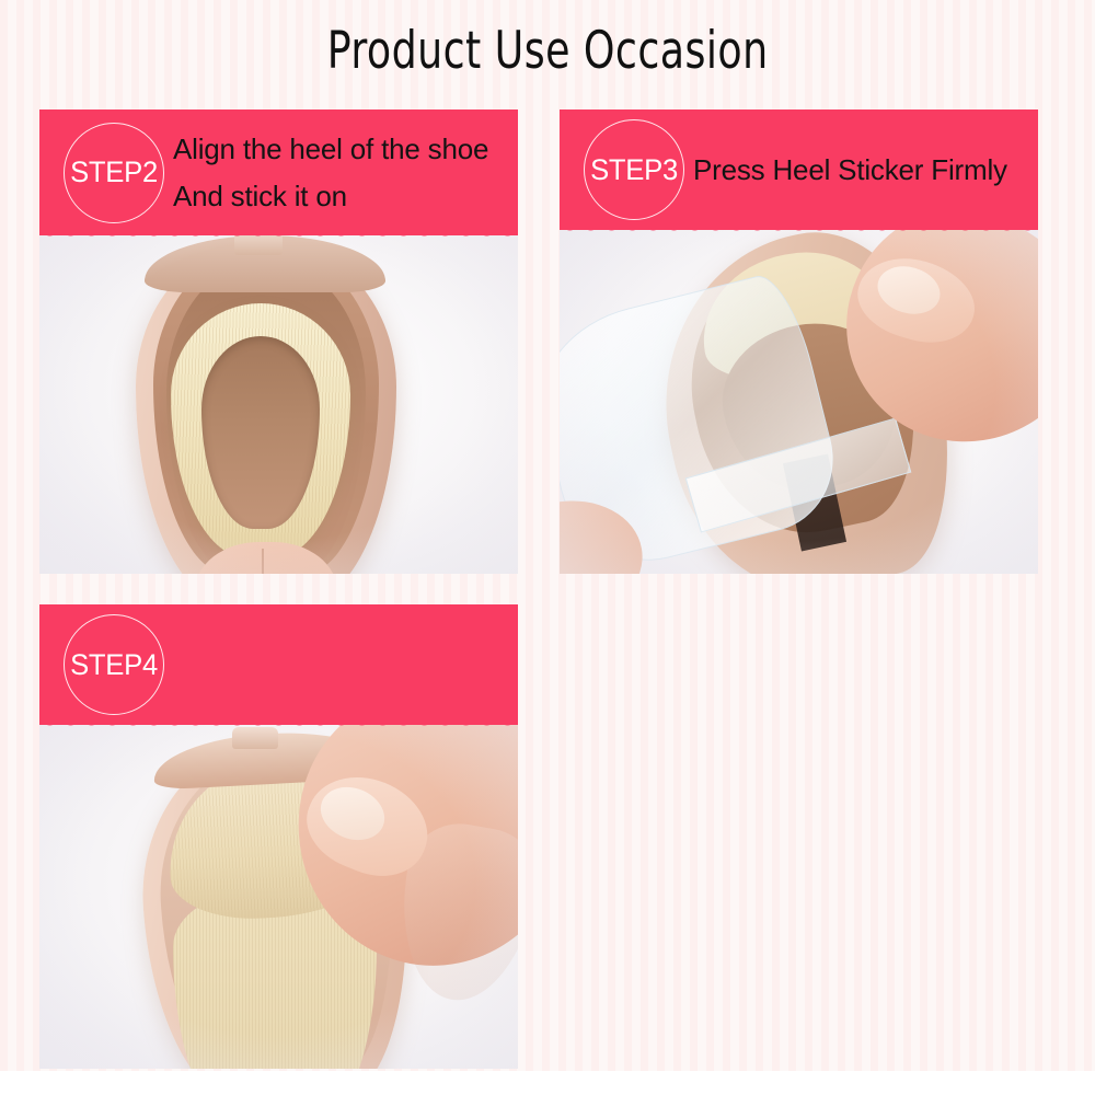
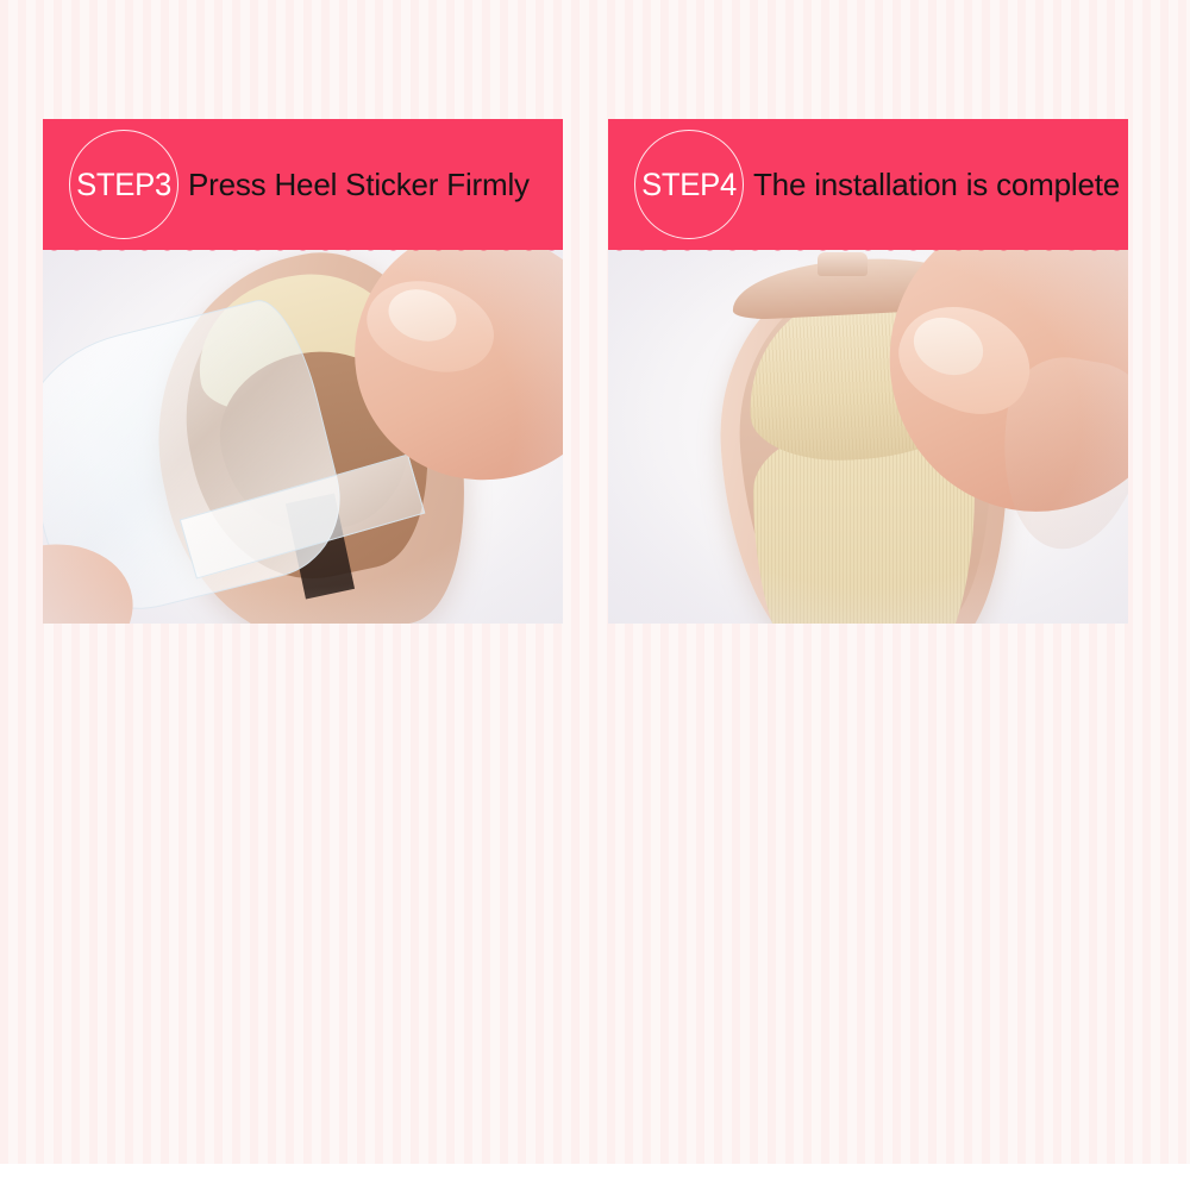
- Product Use Occasion
- STEP2
- Align the heel of the shoe
- And stick it on
  STEP3
  Press Heel Sticker Firmly
  STEP4
+ The installation is complete
